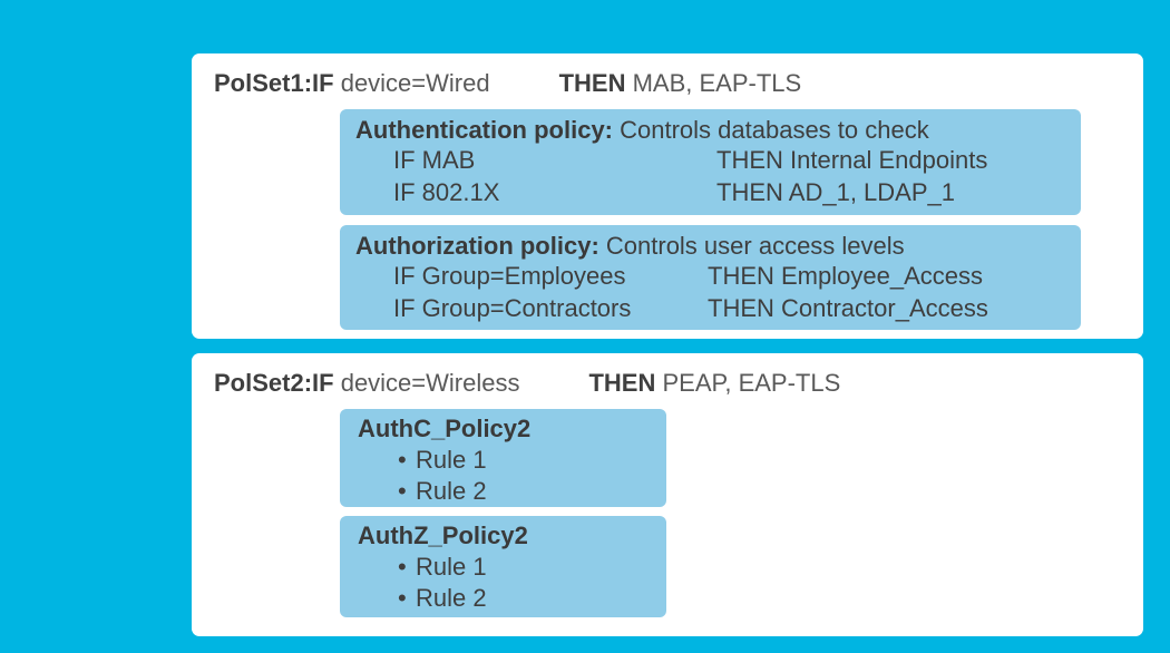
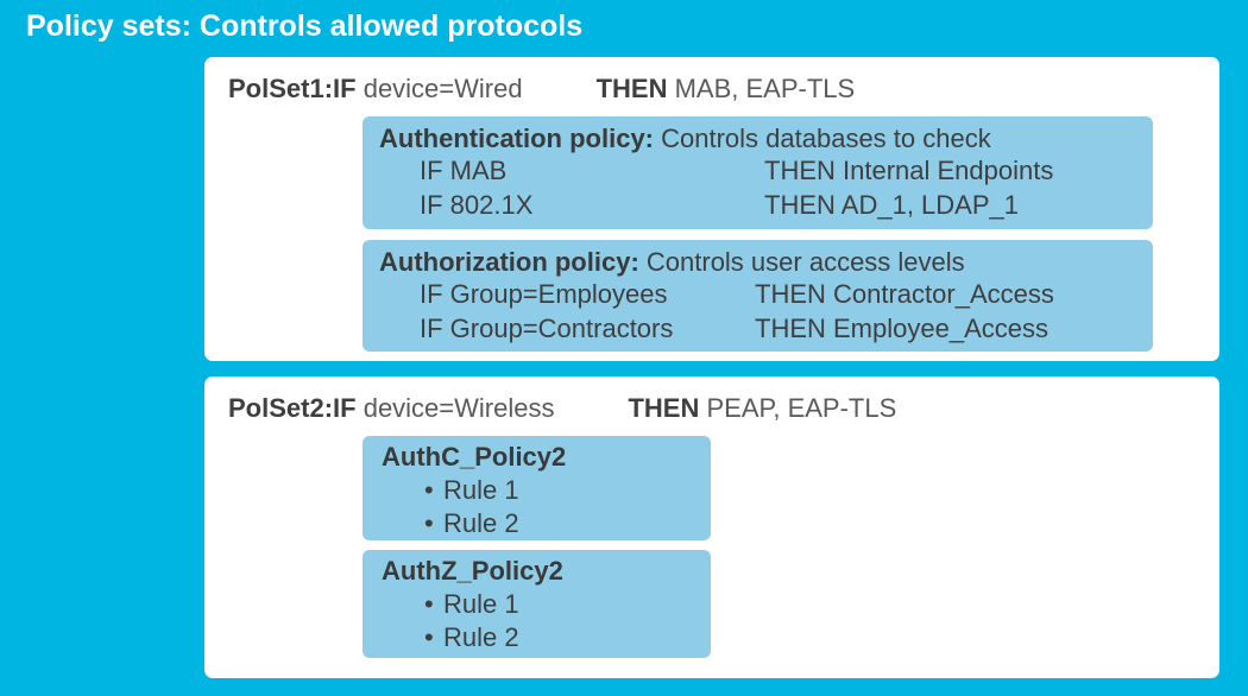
+ Policy sets: Controls allowed protocols
  PolSet1:IF device=Wired THEN MAB, EAP-TLS
  Authentication policy: Controls databases to check
  IF MAB
  THEN Internal Endpoints
  IF 802.1X
  THEN AD_1, LDAP_1
  Authorization policy: Controls user access levels
  IF Group=Employees
- THEN Employee_Access
+ THEN Contractor_Access
  IF Group=Contractors
- THEN Contractor_Access
+ THEN Employee_Access
  PolSet2:IF device=Wireless THEN PEAP, EAP-TLS
  AuthC_Policy2
  • Rule 1
  • Rule 2
  AuthZ_Policy2
  • Rule 1
  • Rule 2
